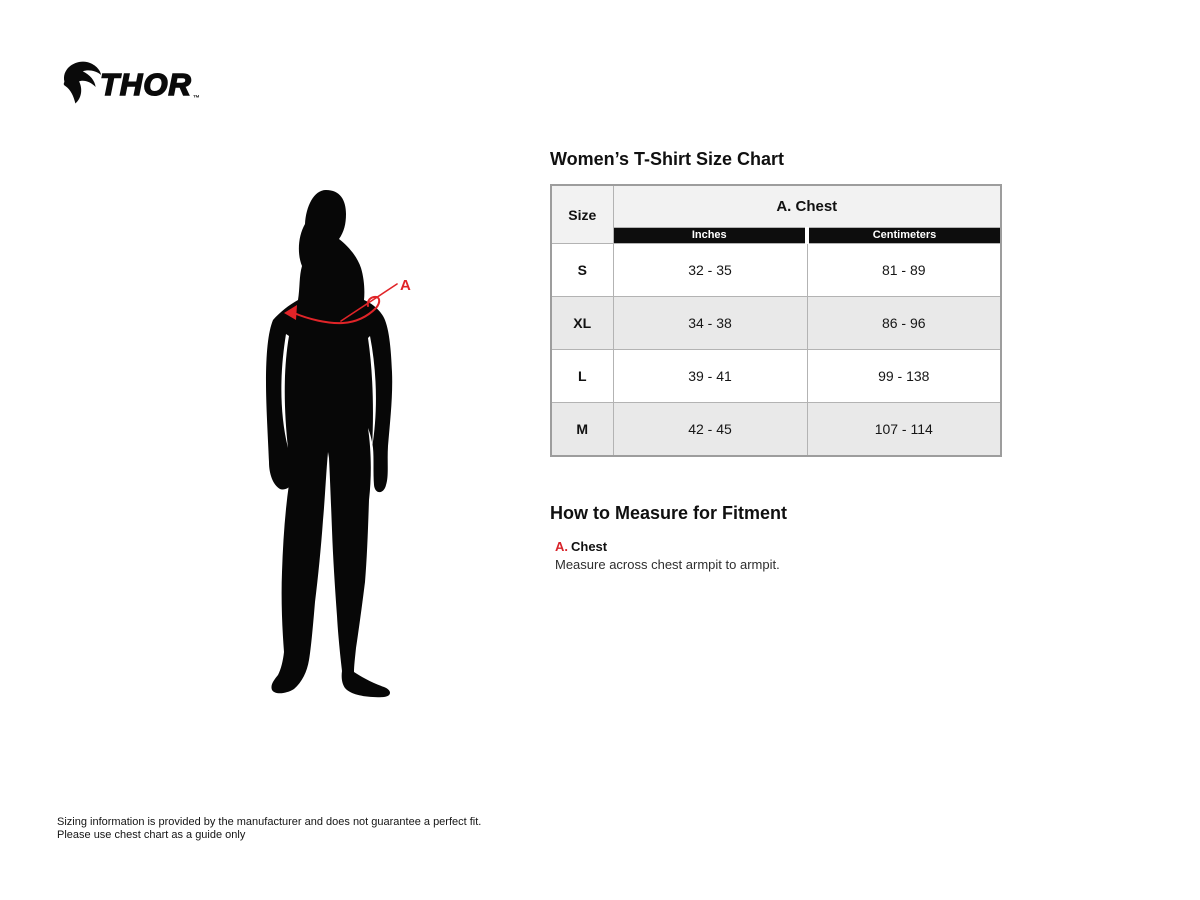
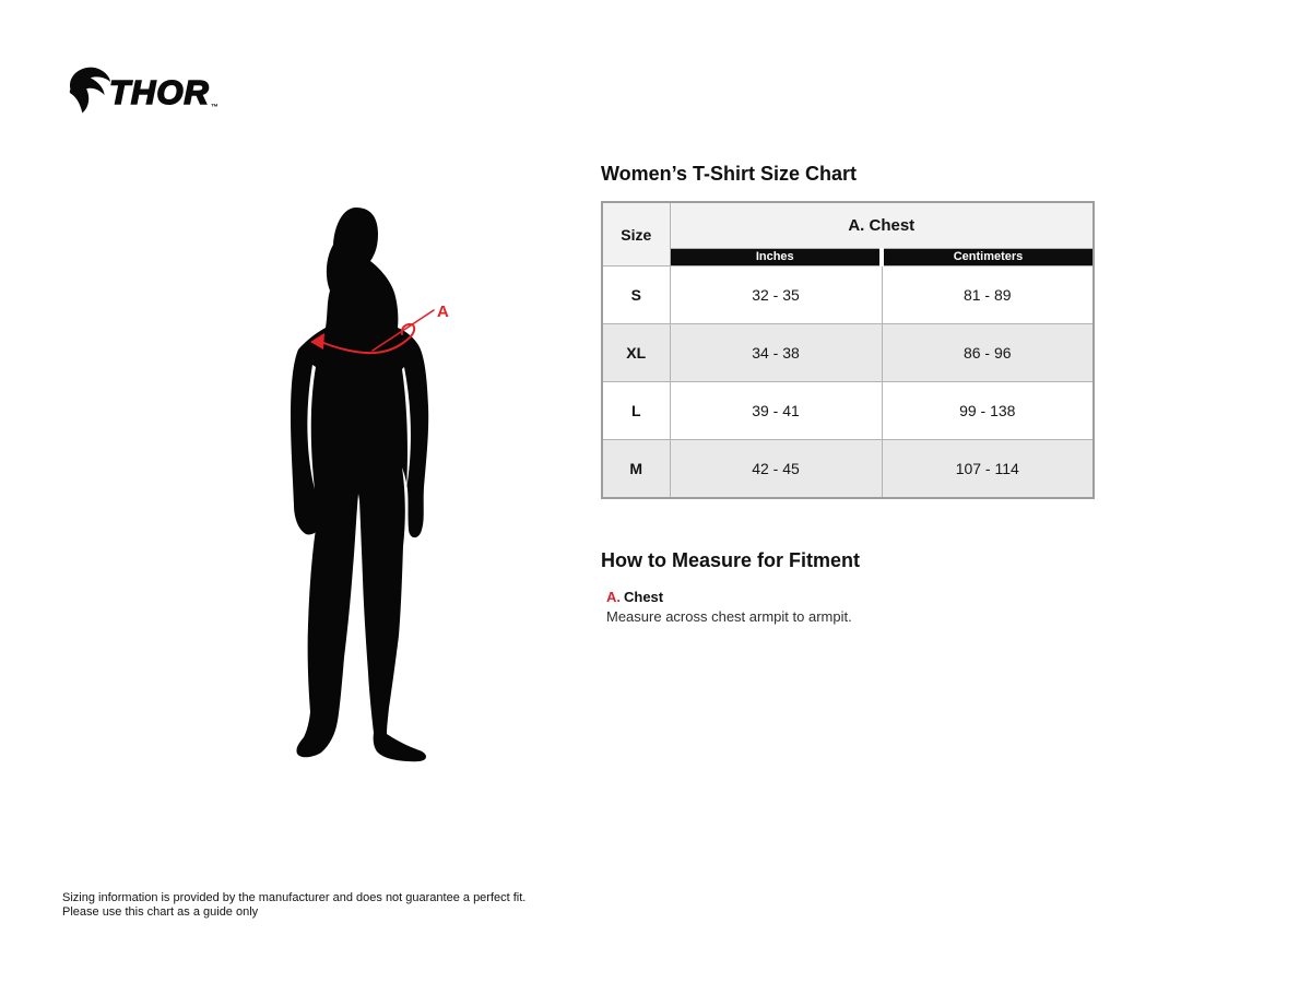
  THOR
  A
  Women’s T-Shirt Size Chart
  Size	A. Chest
  Inches	Centimeters
  S	32 - 35	81 - 89
  XL	34 - 38	86 - 96
  L	39 - 41	99 - 138
  M	42 - 45	107 - 114
  How to Measure for Fitment
  A. Chest
  Measure across chest armpit to armpit.
  Sizing information is provided by the manufacturer and does not guarantee a perfect fit.
- Please use chest chart as a guide only
+ Please use this chart as a guide only
